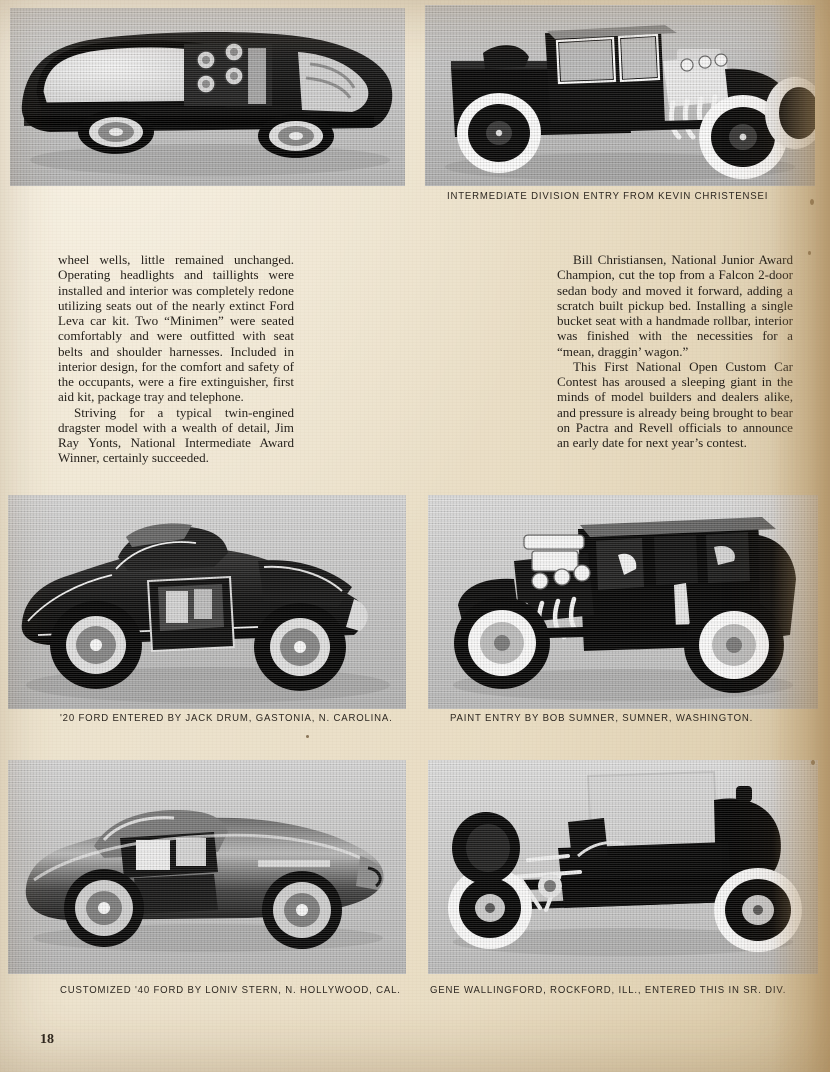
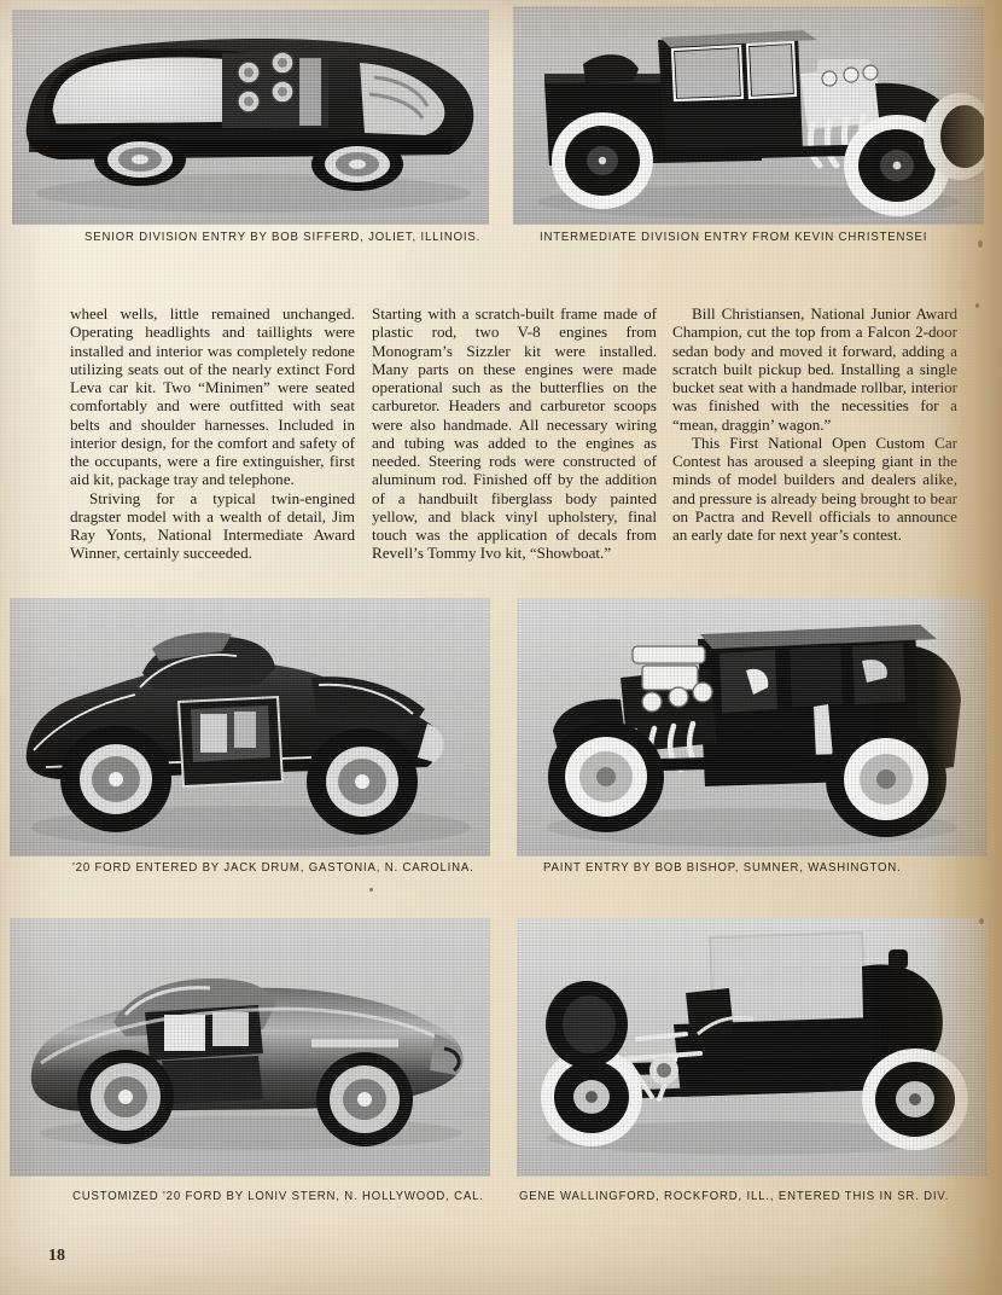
+ SENIOR DIVISION ENTRY BY BOB SIFFERD, JOLIET, ILLINOIS.
  INTERMEDIATE DIVISION ENTRY FROM KEVIN CHRISTENSEI
  wheel wells, little remained unchanged. Operating headlights and taillights were installed and interior was completely redone utilizing seats out of the nearly extinct Ford Leva car kit. Two “Minimen” were seated comfortably and were outfitted with seat belts and shoulder harnesses. Included in interior design, for the comfort and safety of the occupants, were a fire extinguisher, first aid kit, package tray and telephone.
  Striving for a typical twin-engined dragster model with a wealth of detail, Jim Ray Yonts, National Intermediate Award Winner, certainly succeeded.
+ Starting with a scratch-built frame made of plastic rod, two V-8 engines from Monogram’s Sizzler kit were installed. Many parts on these engines were made operational such as the butterflies on the carburetor. Headers and carburetor scoops were also handmade. All necessary wiring and tubing was added to the engines as needed. Steering rods were constructed of aluminum rod. Finished off by the addition of a handbuilt fiberglass body painted yellow, and black vinyl upholstery, final touch was the application of decals from Revell’s Tommy Ivo kit, “Showboat.”
  Bill Christiansen, National Junior A Champion, cut the top from a Falcon 2- sedan body and moved it forward, addi scratch built pickup bed. Installing a si bucket seat with a handmade rollbar, int was finished with the necessities fo “mean, draggin’ wagon.”
  This First National Open Custom Contest has aroused a sleeping giant in minds of model builders and dealers a and pressure is already being brought to on Pactra and Revell officials to anno an early date for next year’s contest.
  '20 FORD ENTERED BY JACK DRUM, GASTONIA, N. CAROLINA.
- PAINT ENTRY BY BOB SUMNER, SUMNER, WASHINGTON.
+ PAINT ENTRY BY BOB BISHOP, SUMNER, WASHINGTON.
- CUSTOMIZED '40 FORD BY LONIV STERN, N. HOLLYWOOD, CAL.
+ CUSTOMIZED '20 FORD BY LONIV STERN, N. HOLLYWOOD, CAL.
  GENE WALLINGFORD, ROCKFORD, ILL., ENTERED THIS IN SR. D
  18
